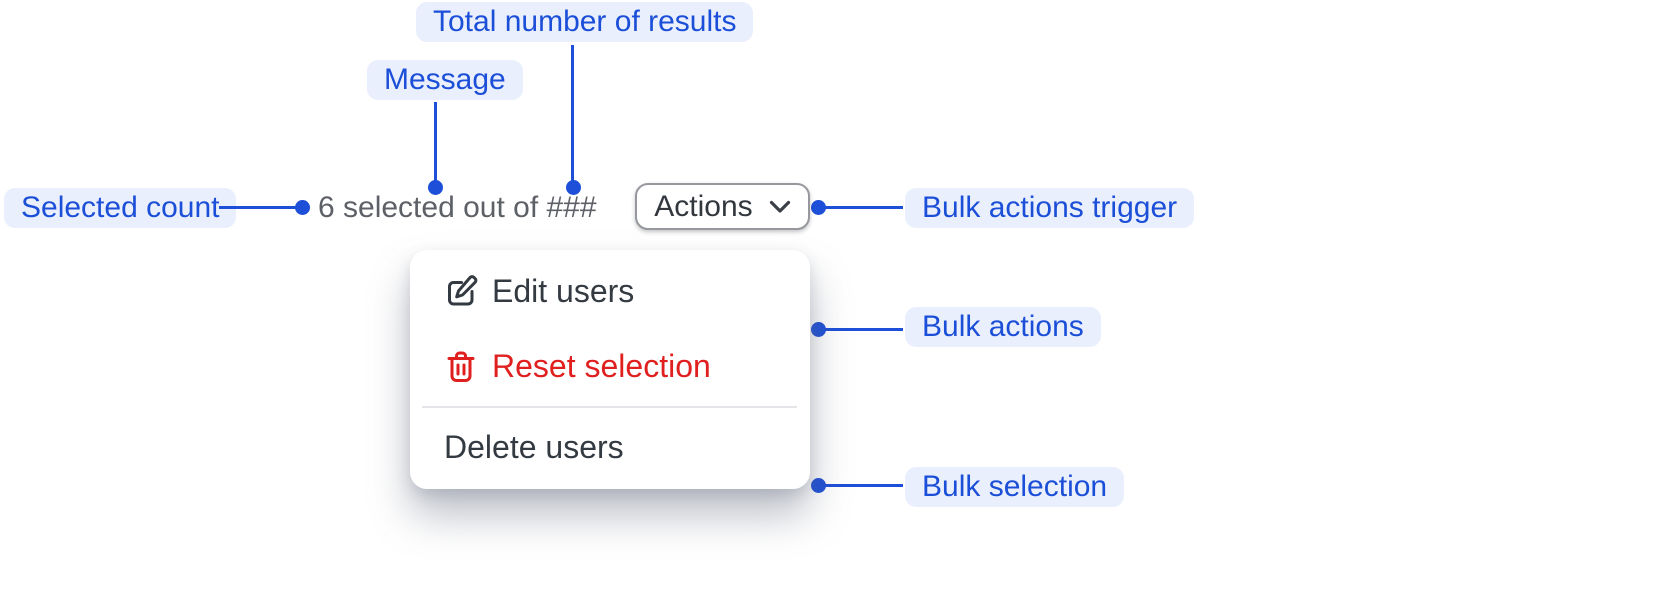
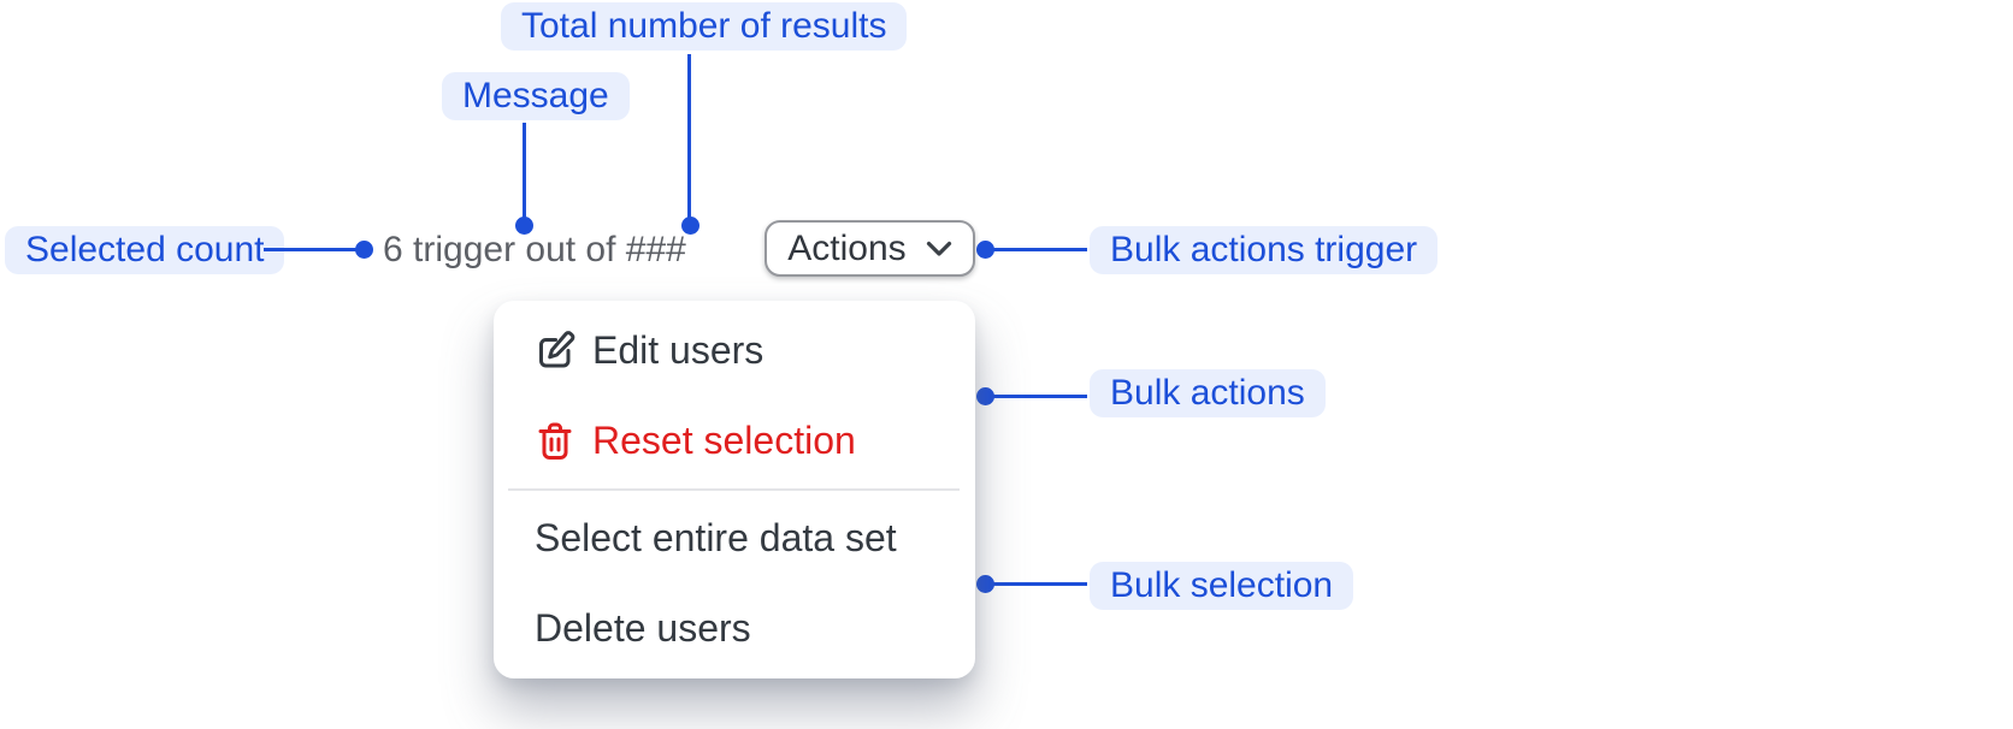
  Selected count
  Message
  Total number of results
  Bulk actions trigger
  Bulk actions
  Bulk selection
- 6 selected out of ###
+ 6 trigger out of ###
  Actions
  Edit users
  Reset selection
+ Select entire data set
  Delete users
